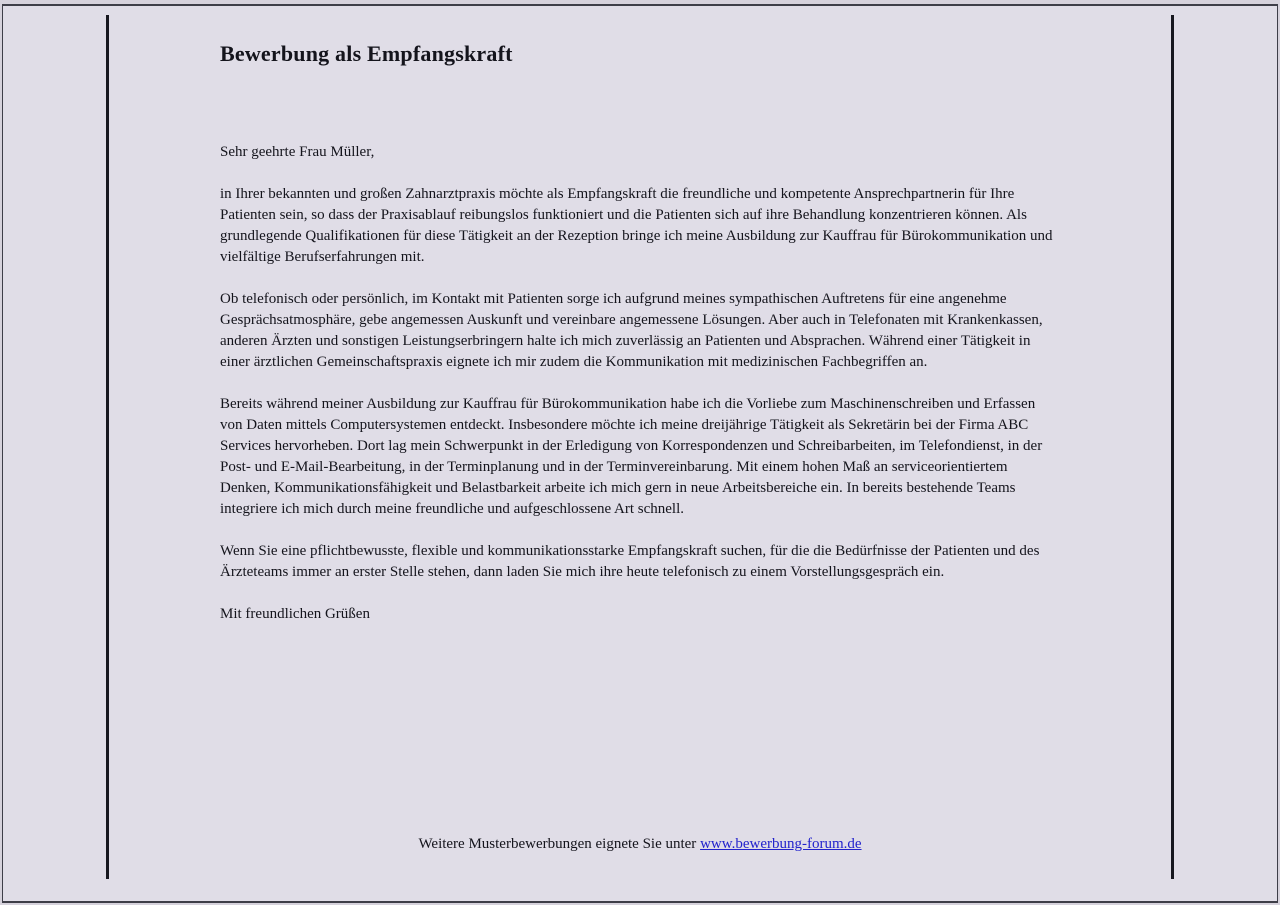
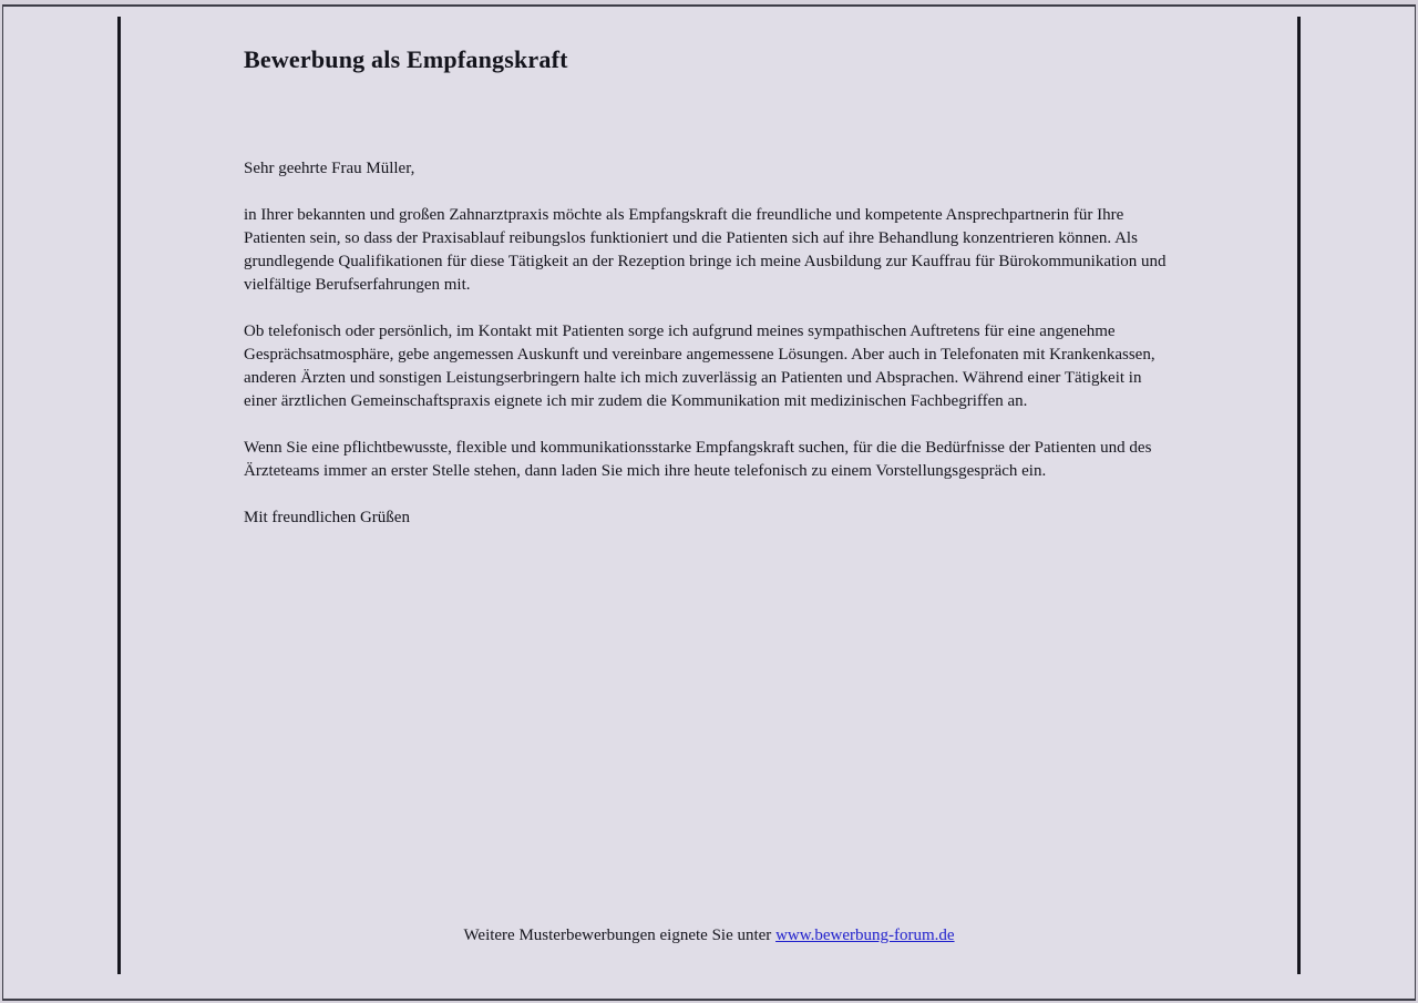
  Bewerbung als Empfangskraft
  Sehr geehrte Frau Müller,
  in Ihrer bekannten und großen Zahnarztpraxis möchte als Empfangskraft die freundliche und kompetente Ansprechpartnerin für Ihre Patienten sein, so dass der Praxisablauf reibungslos funktioniert und die Patienten sich auf ihre Behandlung konzentrieren können. Als grundlegende Qualifikationen für diese Tätigkeit an der Rezeption bringe ich meine Ausbildung zur Kauffrau für Bürokommunikation und vielfältige Berufserfahrungen mit.
  Ob telefonisch oder persönlich, im Kontakt mit Patienten sorge ich aufgrund meines sympathischen Auftretens für eine angenehme Gesprächsatmosphäre, gebe angemessen Auskunft und vereinbare angemessene Lösungen. Aber auch in Telefonaten mit Krankenkassen, anderen Ärzten und sonstigen Leistungserbringern halte ich mich zuverlässig an Patienten und Absprachen. Während einer Tätigkeit in einer ärztlichen Gemeinschaftspraxis eignete ich mir zudem die Kommunikation mit medizinischen Fachbegriffen an.
- Bereits während meiner Ausbildung zur Kauffrau für Bürokommunikation habe ich die Vorliebe zum Maschinenschreiben und Erfassen von Daten mittels Computersystemen entdeckt. Insbesondere möchte ich meine dreijährige Tätigkeit als Sekretärin bei der Firma ABC Services hervorheben. Dort lag mein Schwerpunkt in der Erledigung von Korrespondenzen und Schreibarbeiten, im Telefondienst, in der Post- und E-Mail-Bearbeitung, in der Terminplanung und in der Terminvereinbarung. Mit einem hohen Maß an serviceorientiertem Denken, Kommunikationsfähigkeit und Belastbarkeit arbeite ich mich gern in neue Arbeitsbereiche ein. In bereits bestehende Teams integriere ich mich durch meine freundliche und aufgeschlossene Art schnell.
  Wenn Sie eine pflichtbewusste, flexible und kommunikationsstarke Empfangskraft suchen, für die die Bedürfnisse der Patienten und des Ärzteteams immer an erster Stelle stehen, dann laden Sie mich ihre heute telefonisch zu einem Vorstellungsgespräch ein.
  Mit freundlichen Grüßen
  Weitere Musterbewerbungen eignete Sie unter www.bewerbung-forum.de
